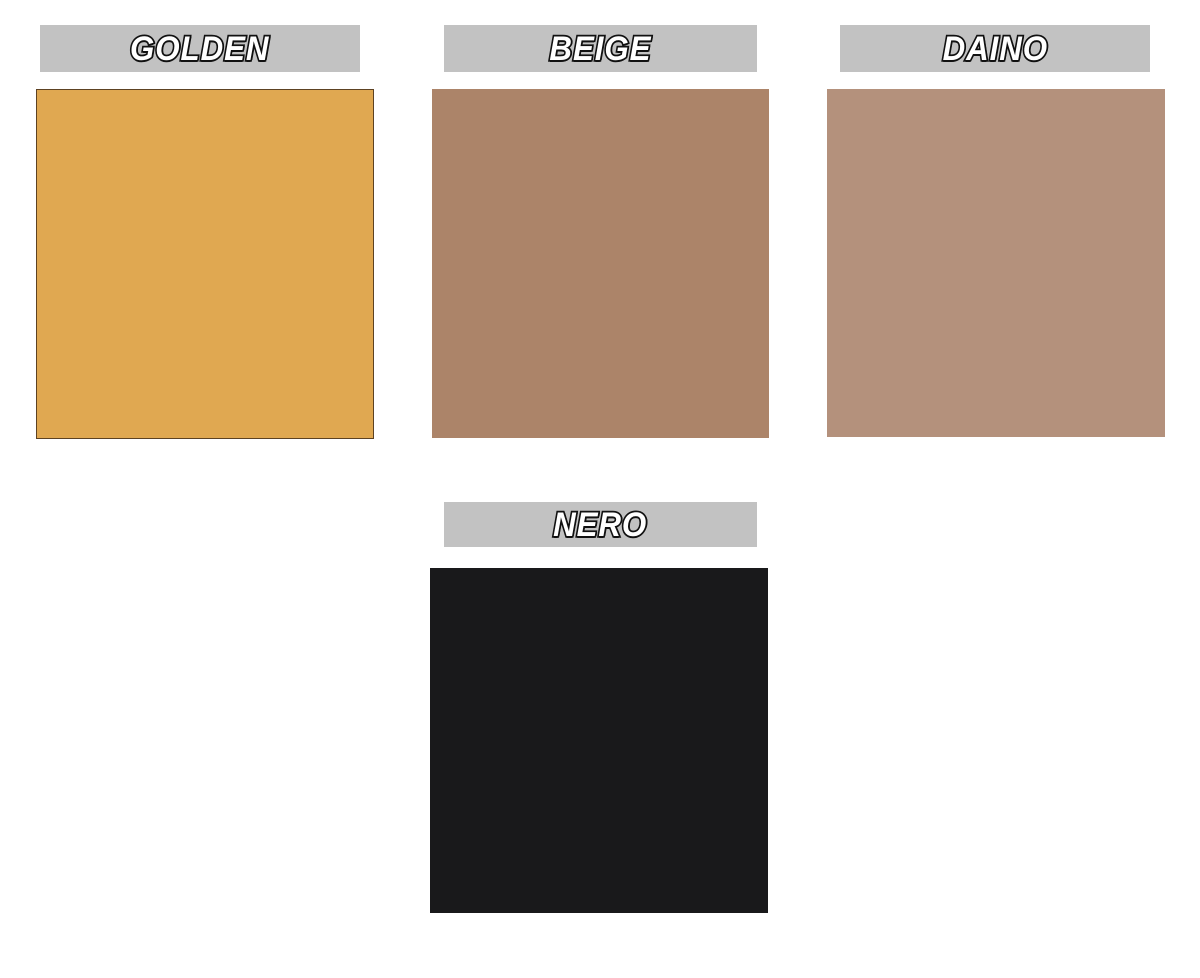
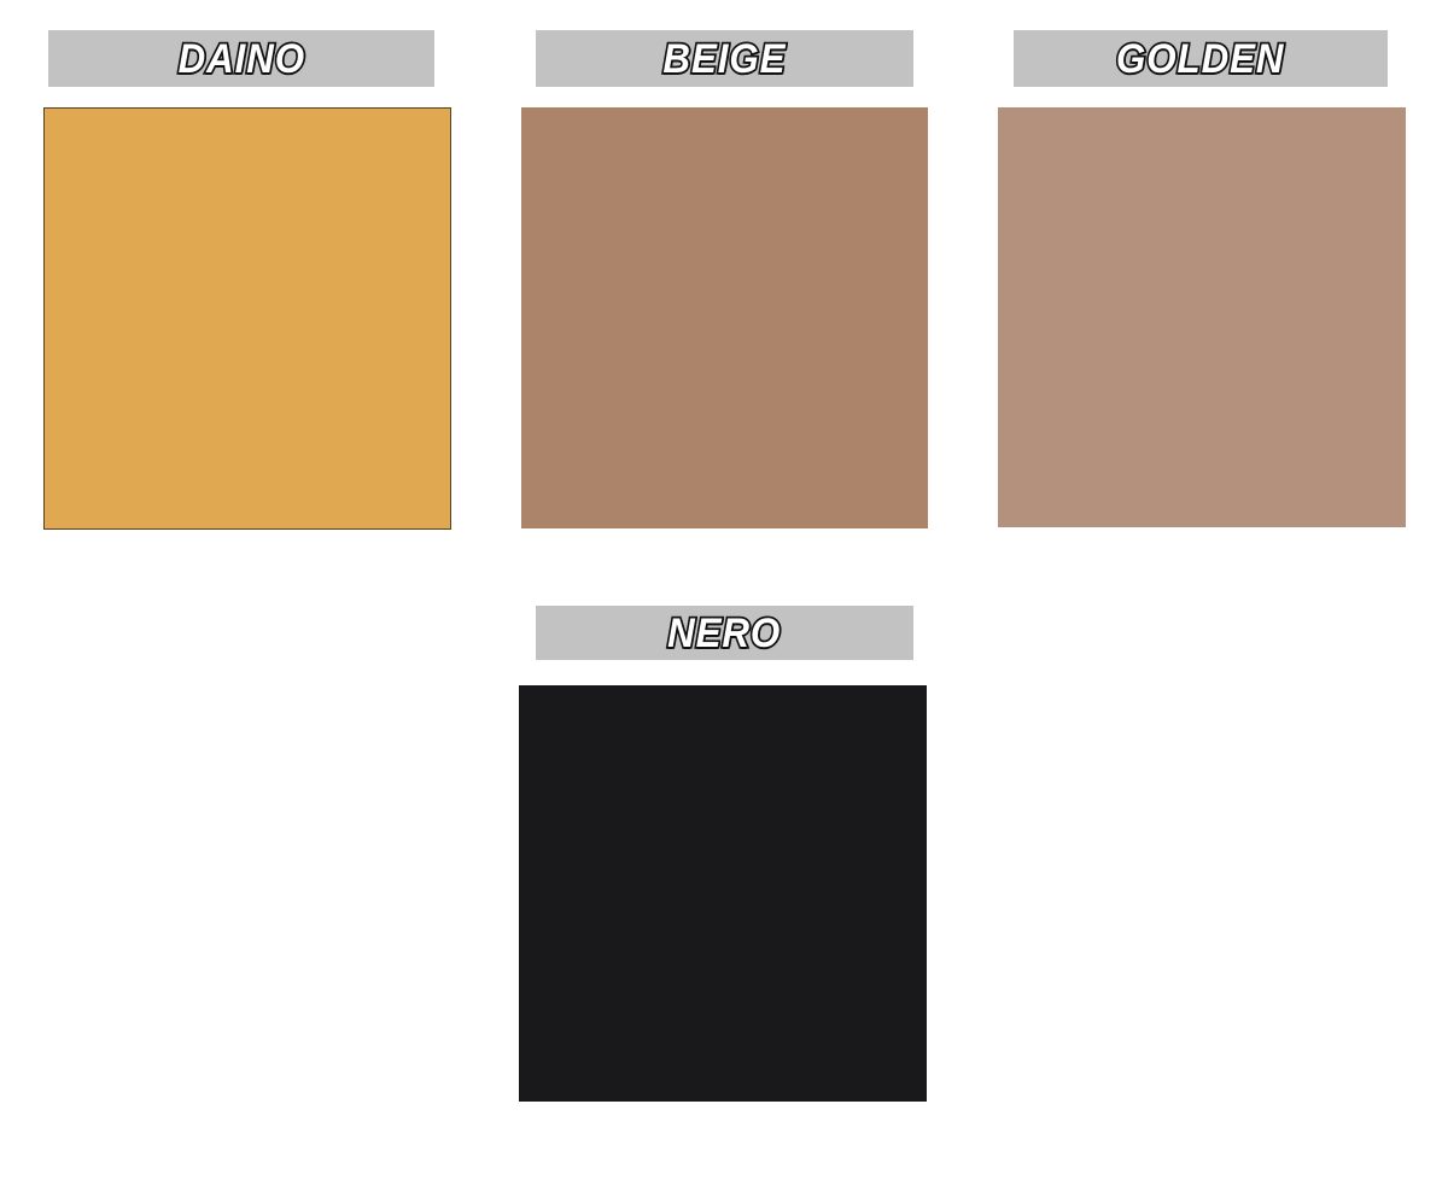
- GOLDEN
+ DAINO
  BEIGE
- DAINO
+ GOLDEN
  NERO
